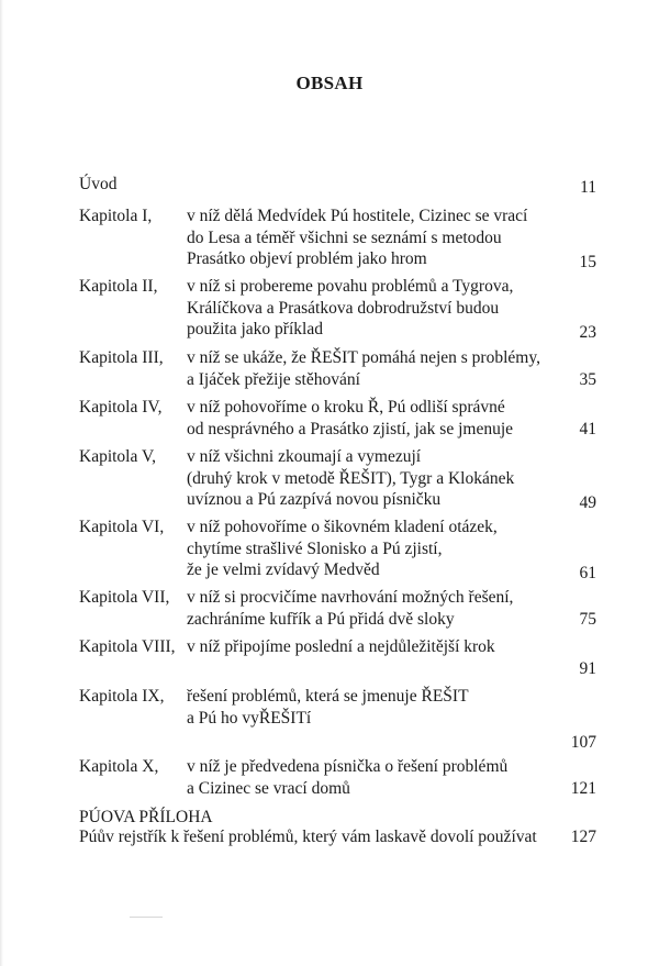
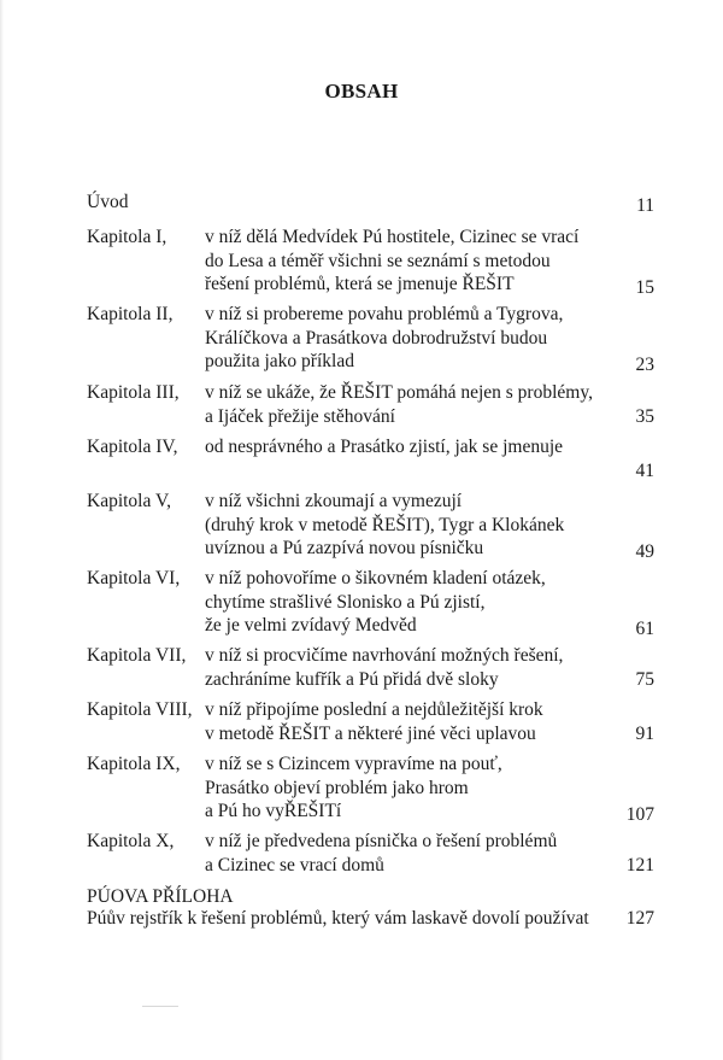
  OBSAH
  Úvod
  11
  Kapitola I,
  v níž dělá Medvídek Pú hostitele, Cizinec se vrací
  do Lesa a téměř všichni se seznámí s metodou
- Prasátko objeví problém jako hrom
+ řešení problémů, která se jmenuje ŘEŠIT
  15
  Kapitola II,
  v níž si probereme povahu problémů a Tygrova,
  Králíčkova a Prasátkova dobrodružství budou
  použita jako příklad
  23
  Kapitola III,
  v níž se ukáže, že ŘEŠIT pomáhá nejen s problémy,
  a Ijáček přežije stěhování
  35
  Kapitola IV,
- v níž pohovoříme o kroku Ř, Pú odliší správné
  od nesprávného a Prasátko zjistí, jak se jmenuje
  41
  Kapitola V,
  v níž všichni zkoumají a vymezují
  (druhý krok v metodě ŘEŠIT), Tygr a Klokánek
  uvíznou a Pú zazpívá novou písničku
  49
  Kapitola VI,
  v níž pohovoříme o šikovném kladení otázek,
  chytíme strašlivé Slonisko a Pú zjistí,
  že je velmi zvídavý Medvěd
  61
  Kapitola VII,
  v níž si procvičíme navrhování možných řešení,
  zachráníme kufřík a Pú přidá dvě sloky
  75
  Kapitola VIII,
  v níž připojíme poslední a nejdůležitější krok
+ v metodě ŘEŠIT a některé jiné věci uplavou
  91
  Kapitola IX,
+ v níž se s Cizincem vypravíme na pouť,
- řešení problémů, která se jmenuje ŘEŠIT
+ Prasátko objeví problém jako hrom
  a Pú ho vyŘEŠITí
  107
  Kapitola X,
  v níž je předvedena písnička o řešení problémů
  a Cizinec se vrací domů
  121
  PÚOVA PŘÍLOHA
  Púův rejstřík k řešení problémů, který vám laskavě dovolí používat
  127
